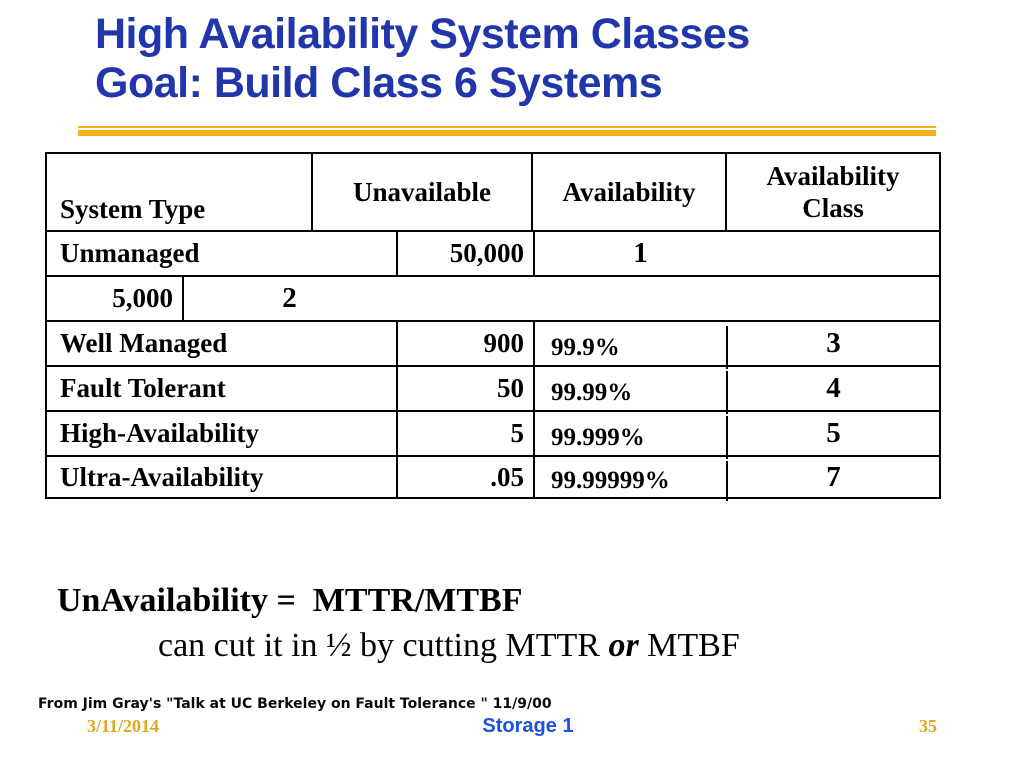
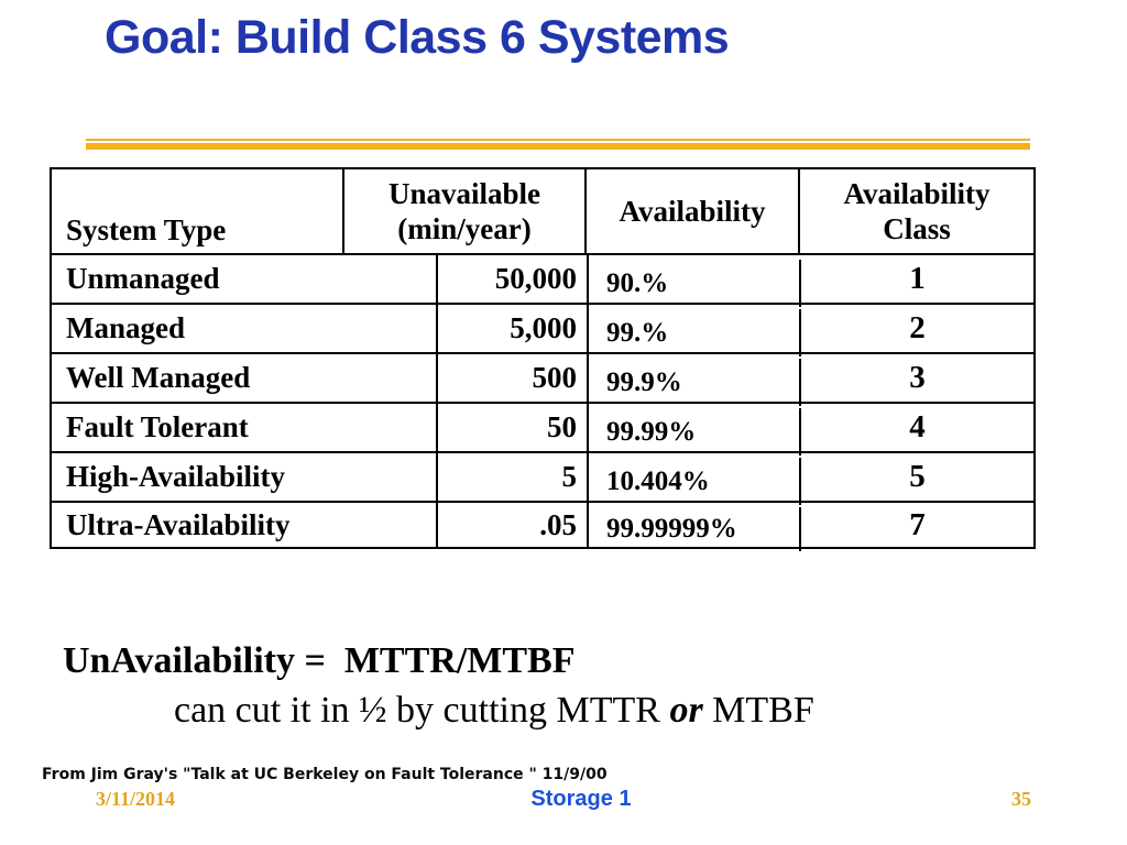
- High Availability System Classes
  Goal: Build Class 6 Systems
  System Type
  Unavailable
+ (min/year)
  Availability
  Availability
  Class
  Unmanaged
  50,000
+ 90.%
  1
+ Managed
  5,000
+ 99.%
  2
  Well Managed
- 900
+ 500
  99.9%
  3
  Fault Tolerant
  50
  99.99%
  4
  High-Availability
  5
- 99.999%
+ 10.404%
  5
  Ultra-Availability
  .05
  99.99999%
  7
  UnAvailability = MTTR/MTBF
  can cut it in ½ by cutting MTTR or MTBF
  From Jim Gray's "Talk at UC Berkeley on Fault Tolerance " 11/9/00
  3/11/2014
  Storage 1
  35
